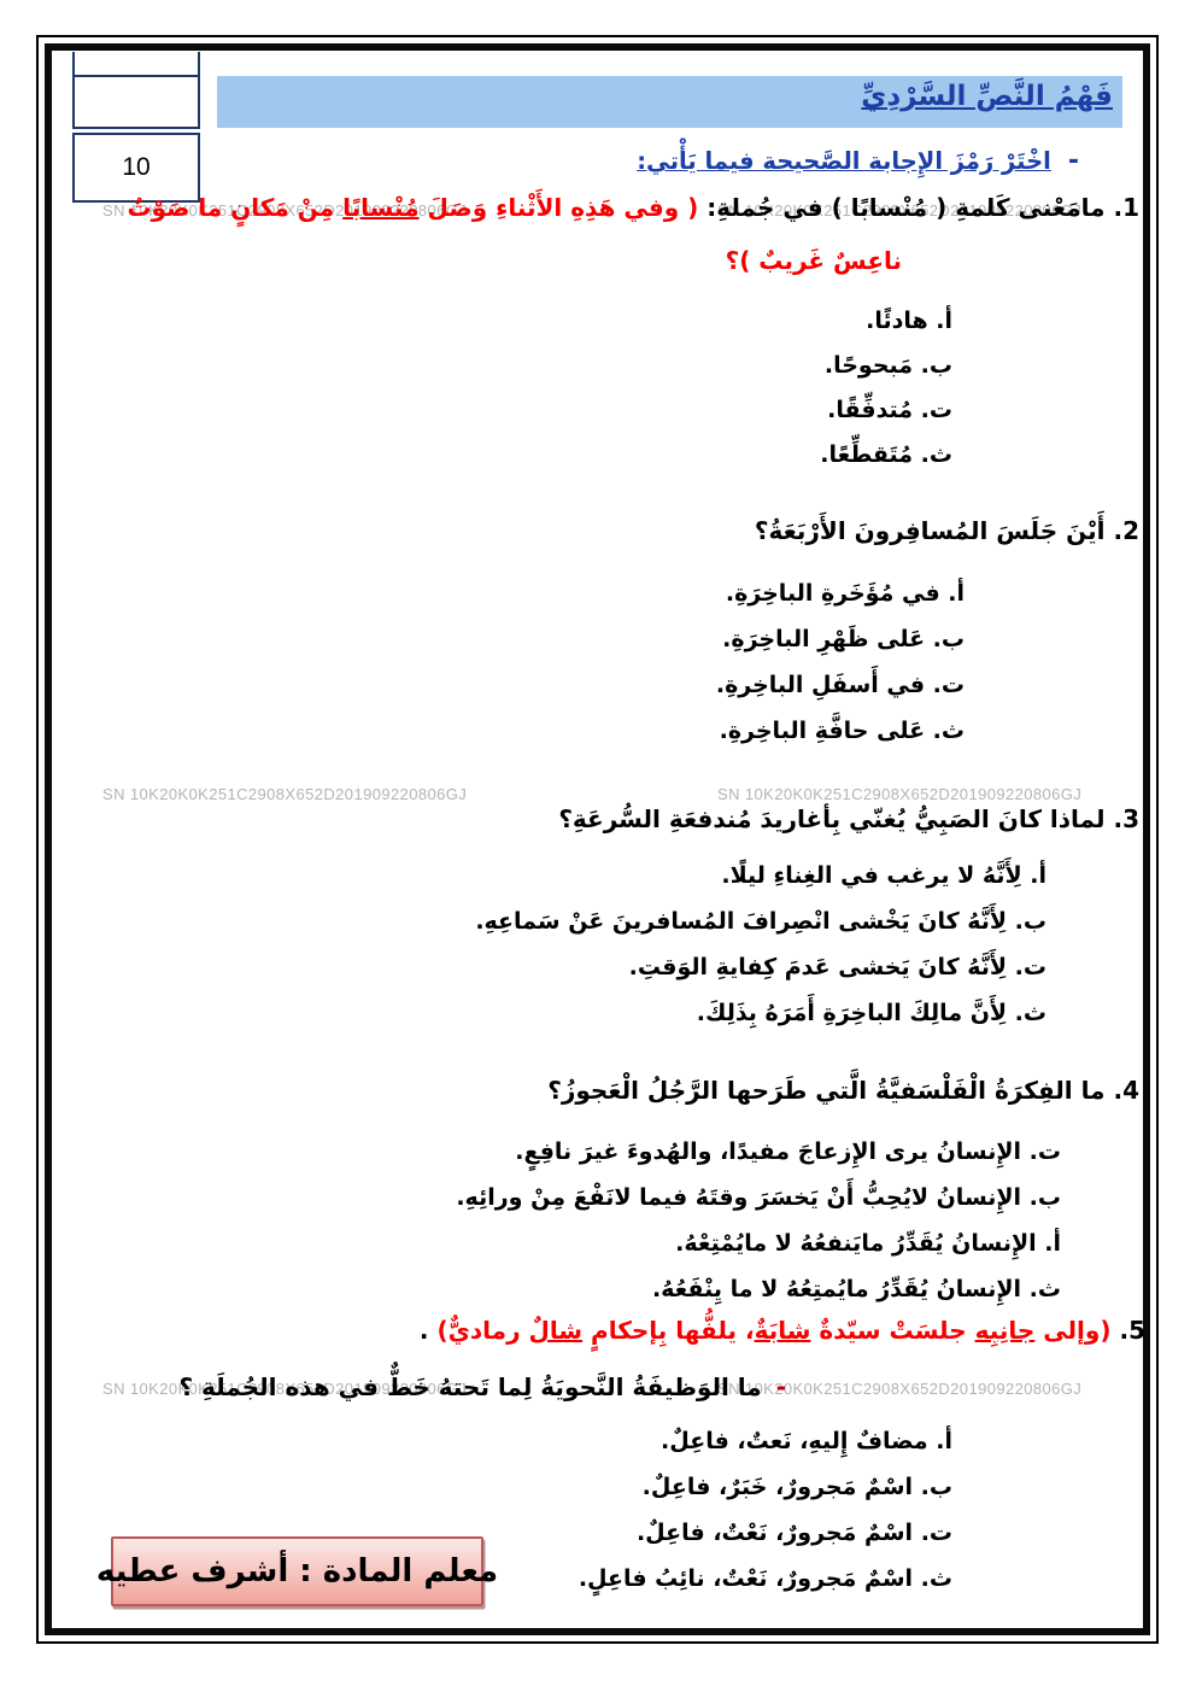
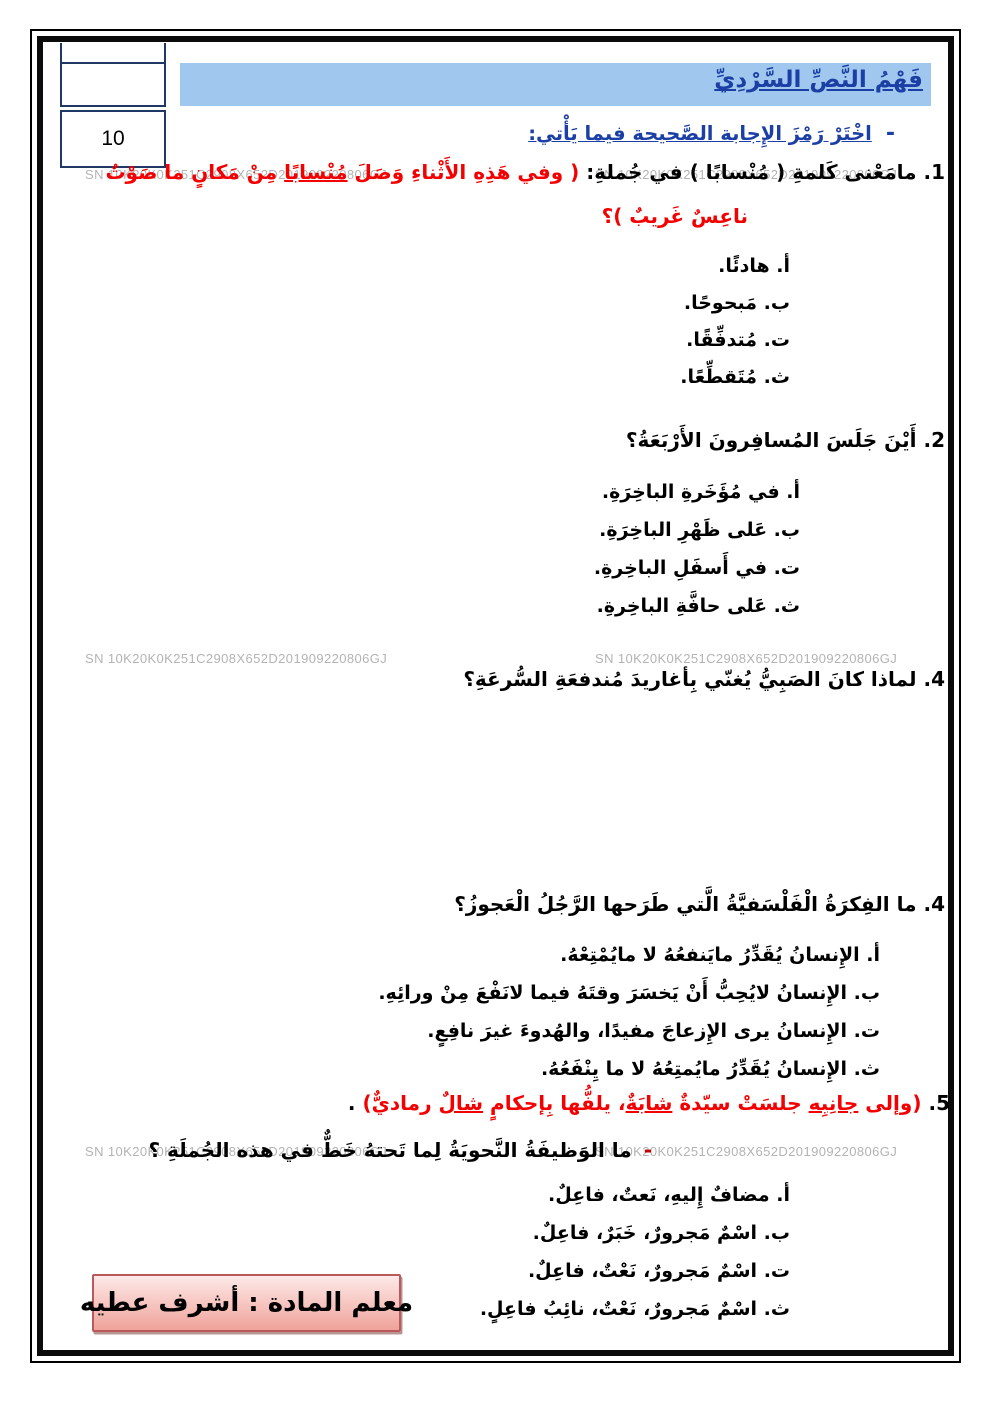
  10
  فَهْمُ النَّصِّ السَّرْدِيِّ
  -
  اخْتَرْ رَمْزَ الإِجابة الصَّحيحة فيما يَأْتي:
  SN 10K20K0K251C2908X652D201909220806GJ
  SN 10K20K0K251C2908X652D201909220806GJ
  SN 10K20K0K251C2908X652D201909220806GJ
  SN 10K20K0K251C2908X652D201909220806GJ
  SN 10K20K0K251C2908X652D201909220806GJ
  SN 10K20K0K251C2908X652D201909220806GJ
  1.مامَعْنى كَلمةِ ( مُنْسابًا ) في جُملةِ: ( وفي هَذِهِ الأَثْناءِ وَصَلَ مُنْسابًا مِنْ مَكانٍ ما صَوْتٌ
  ناعِسٌ غَريبٌ )؟
  أ. هادئًا.
  ب. مَبحوحًا.
  ت. مُتدفِّقًا.
  ث. مُتَقطِّعًا.
  2.أَيْنَ جَلَسَ المُسافِرونَ الأَرْبَعَةُ؟
  أ. في مُؤَخَرةِ الباخِرَةِ.
  ب. عَلى ظَهْرِ الباخِرَةِ.
  ت. في أَسفَلِ الباخِرةِ.
  ث. عَلى حافَّةِ الباخِرةِ.
- 3.لماذا كانَ الصَبِيُّ يُغنّي بِأغاريدَ مُندفعَةِ السُّرعَةِ؟
+ 4.لماذا كانَ الصَبِيُّ يُغنّي بِأغاريدَ مُندفعَةِ السُّرعَةِ؟
- أ. لِأَنَّهُ لا يرغب في الغِناءِ ليلًا.
- ب. لِأَنَّهُ كانَ يَخْشى انْصِرافَ المُسافرينَ عَنْ سَماعِهِ.
- ت. لِأَنَّهُ كانَ يَخشى عَدمَ كِفايةِ الوَقتِ.
- ث. لِأَنَّ مالِكَ الباخِرَةِ أَمَرَهُ بِذَلِكَ.
  4.ما الفِكرَةُ الْفَلْسَفيَّةُ الَّتي طَرَحها الرَّجُلُ الْعَجوزُ؟
- ت. الإِنسانُ يرى الإِزعاجَ مفيدًا، والهُدوءَ غيرَ نافِعٍ.
+ أ. الإِنسانُ يُقَدِّرُ مايَنفعُهُ لا مايُمْتِعْهُ.
  ب. الإِنسانُ لايُحِبُّ أَنْ يَخسَرَ وقتَهُ فيما لانَفْعَ مِنْ ورائِهِ.
- أ. الإِنسانُ يُقَدِّرُ مايَنفعُهُ لا مايُمْتِعْهُ.
+ ت. الإِنسانُ يرى الإِزعاجَ مفيدًا، والهُدوءَ غيرَ نافِعٍ.
  ث. الإِنسانُ يُقَدِّرُ مايُمتِعُهُ لا ما يِنْفَعُهُ.
  5.(وإلى جانِبِه جلسَتْ سيّدةٌ شابَةٌ، يلفُّها بِإحكامٍ شالٌ رماديٌّ) .
  -ما الوَظيفَةُ النَّحويَةُ لِما تَحتهُ خَطٌّ في هذه الجُملَةِ ؟
  أ. مضافٌ إِليهِ، نَعتٌ، فاعِلٌ.
  ب. اسْمٌ مَجرورٌ، خَبَرٌ، فاعِلٌ.
  ت. اسْمٌ مَجرورٌ، نَعْتٌ، فاعِلٌ.
  ث. اسْمٌ مَجرورٌ، نَعْتٌ، نائِبُ فاعِلٍ.
  معلم المادة : أشرف عطيه
